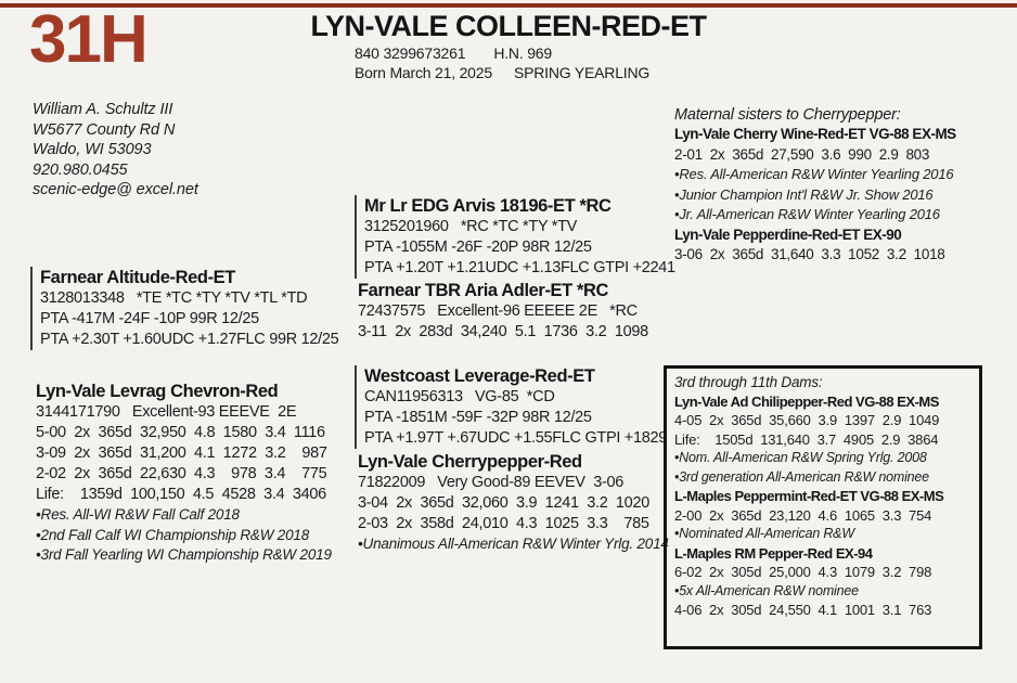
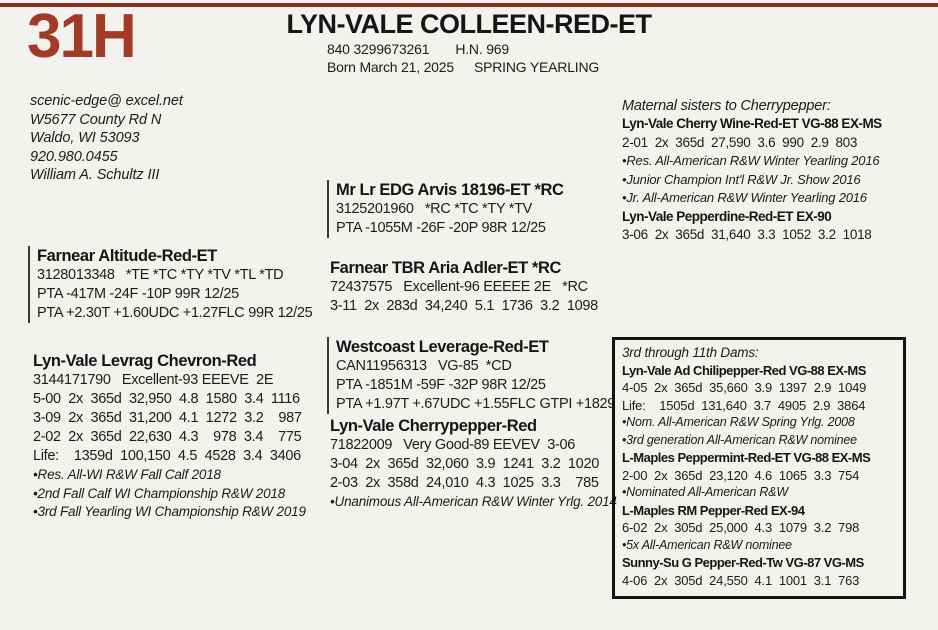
  31H
  LYN-VALE COLLEEN-RED-ET
  840 3299673261 H.N. 969
  Born March 21, 2025 SPRING YEARLING
- William A. Schultz III
+ scenic-edge@ excel.net
  W5677 County Rd N
  Waldo, WI 53093
  920.980.0455
- scenic-edge@ excel.net
+ William A. Schultz III
  Farnear Altitude-Red-ET
  3128013348 *TE *TC *TY *TV *TL *TD
  PTA -417M -24F -10P 99R 12/25
  PTA +2.30T +1.60UDC +1.27FLC 99R 12/25
  Lyn-Vale Levrag Chevron-Red
  3144171790 Excellent-93 EEEVE 2E
  5-00 2x 365d 32,950 4.8 1580 3.4 1116
  3-09 2x 365d 31,200 4.1 1272 3.2 987
  2-02 2x 365d 22,630 4.3 978 3.4 775
  Life: 1359d 100,150 4.5 4528 3.4 3406
  •Res. All-WI R&W Fall Calf 2018
  •2nd Fall Calf WI Championship R&W 2018
  •3rd Fall Yearling WI Championship R&W 2019
  Mr Lr EDG Arvis 18196-ET *RC
  3125201960 *RC *TC *TY *TV
  PTA -1055M -26F -20P 98R 12/25
- PTA +1.20T +1.21UDC +1.13FLC GTPI +2241
  Farnear TBR Aria Adler-ET *RC
  72437575 Excellent-96 EEEEE 2E *RC
  3-11 2x 283d 34,240 5.1 1736 3.2 1098
  Westcoast Leverage-Red-ET
  CAN11956313 VG-85 *CD
  PTA -1851M -59F -32P 98R 12/25
  PTA +1.97T +.67UDC +1.55FLC GTPI +1829
  Lyn-Vale Cherrypepper-Red
  71822009 Very Good-89 EEVEV 3-06
  3-04 2x 365d 32,060 3.9 1241 3.2 1020
  2-03 2x 358d 24,010 4.3 1025 3.3 785
  •Unanimous All-American R&W Winter Yrlg. 2014
  Maternal sisters to Cherrypepper:
  Lyn-Vale Cherry Wine-Red-ET VG-88 EX-MS
  2-01 2x 365d 27,590 3.6 990 2.9 803
  •Res. All-American R&W Winter Yearling 2016
  •Junior Champion Int'l R&W Jr. Show 2016
  •Jr. All-American R&W Winter Yearling 2016
  Lyn-Vale Pepperdine-Red-ET EX-90
  3-06 2x 365d 31,640 3.3 1052 3.2 1018
  3rd through 11th Dams:
  Lyn-Vale Ad Chilipepper-Red VG-88 EX-MS
  4-05 2x 365d 35,660 3.9 1397 2.9 1049
  Life: 1505d 131,640 3.7 4905 2.9 3864
  •Nom. All-American R&W Spring Yrlg. 2008
  •3rd generation All-American R&W nominee
  L-Maples Peppermint-Red-ET VG-88 EX-MS
  2-00 2x 365d 23,120 4.6 1065 3.3 754
  •Nominated All-American R&W
  L-Maples RM Pepper-Red EX-94
  6-02 2x 305d 25,000 4.3 1079 3.2 798
  •5x All-American R&W nominee
+ Sunny-Su G Pepper-Red-Tw VG-87 VG-MS
  4-06 2x 305d 24,550 4.1 1001 3.1 763
